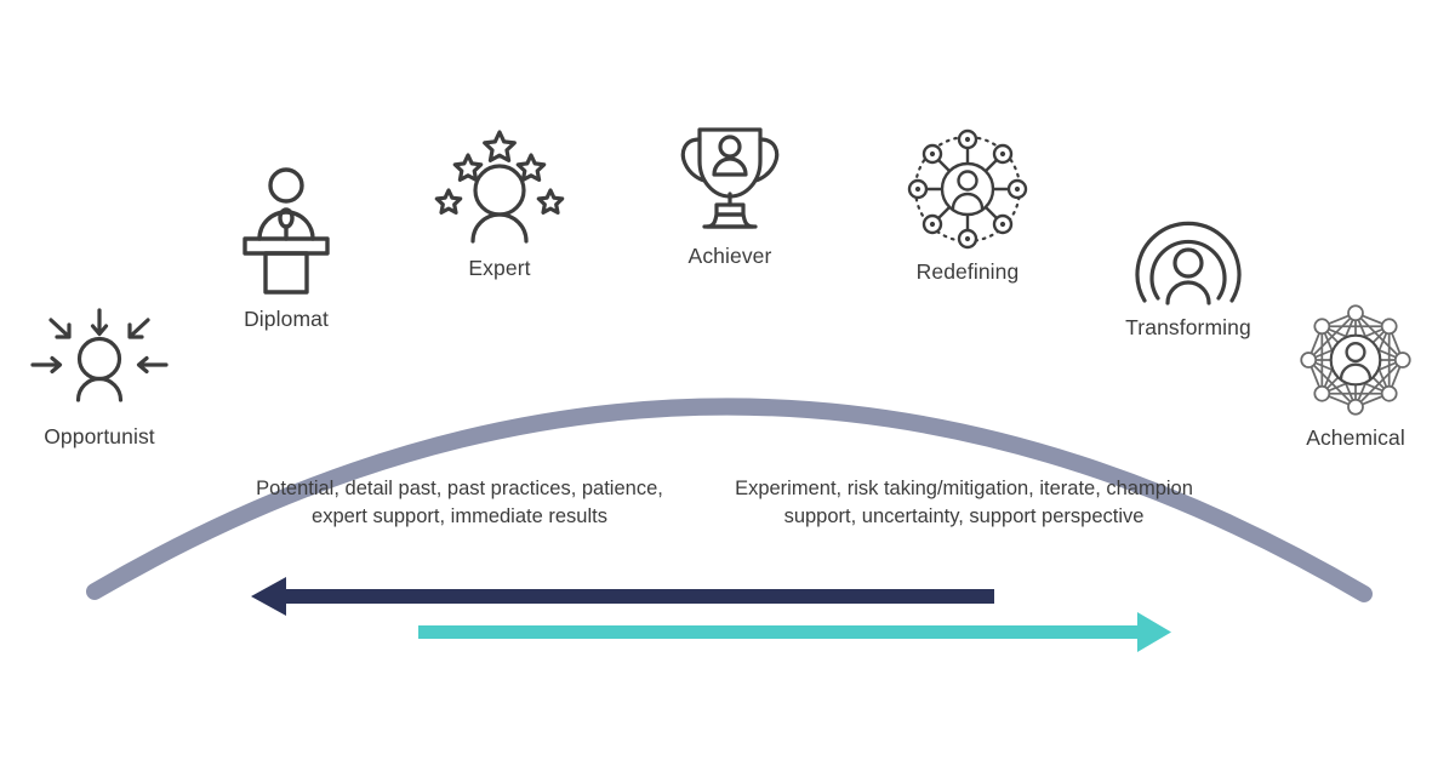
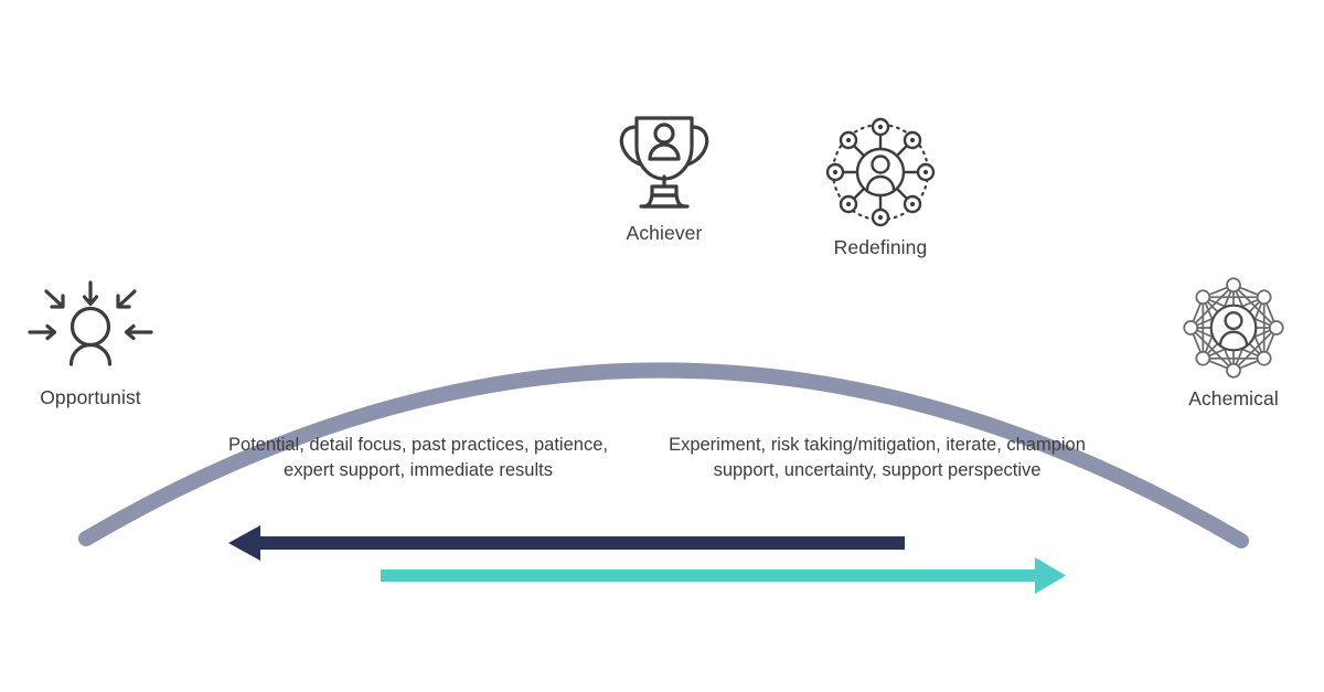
  Opportunist
- Diplomat
- Expert
  Achiever
  Redefining
- Transforming
  Achemical
- Potential, detail past, past practices, patience, expert support, immediate results
+ Potential, detail focus, past practices, patience, expert support, immediate results
  Experiment, risk taking/mitigation, iterate, champion support, uncertainty, support perspective
